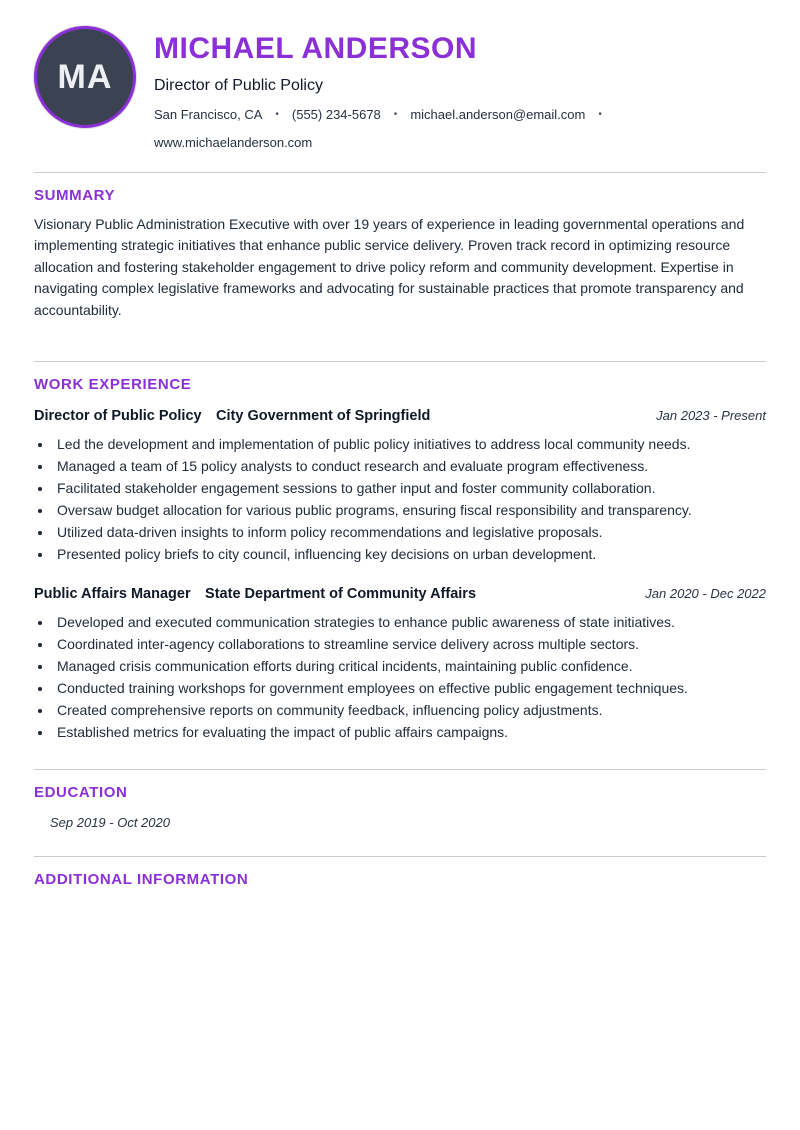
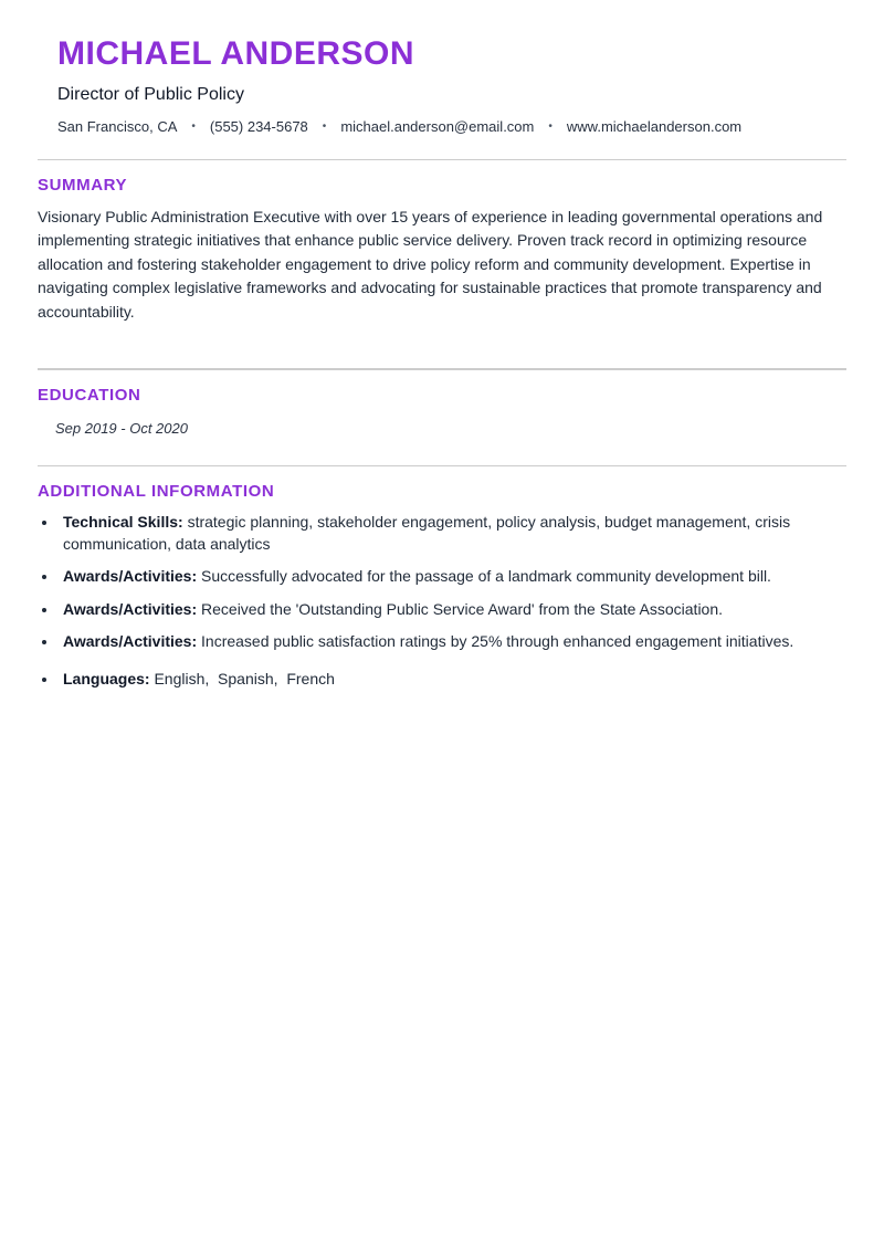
- MA
  MICHAEL ANDERSON
  Director of Public Policy
  San Francisco, CA
  •
  (555) 234-5678
  •
  michael.anderson@email.com
  •
  www.michaelanderson.com
  SUMMARY
- Visionary Public Administration Executive with over 19 years of experience in leading governmental operations and implementing strategic initiatives that enhance public service delivery. Proven track record in optimizing resource allocation and fostering stakeholder engagement to drive policy reform and community development. Expertise in navigating complex legislative frameworks and advocating for sustainable practices that promote transparency and accountability.
+ Visionary Public Administration Executive with over 15 years of experience in leading governmental operations and implementing strategic initiatives that enhance public service delivery. Proven track record in optimizing resource allocation and fostering stakeholder engagement to drive policy reform and community development. Expertise in navigating complex legislative frameworks and advocating for sustainable practices that promote transparency and accountability.
- WORK EXPERIENCE
- Director of Public Policy City Government of Springfield
- Jan 2023 - Present
- Led the development and implementation of public policy initiatives to address local community needs.
- Managed a team of 15 policy analysts to conduct research and evaluate program effectiveness.
- Facilitated stakeholder engagement sessions to gather input and foster community collaboration.
- Oversaw budget allocation for various public programs, ensuring fiscal responsibility and transparency.
- Utilized data-driven insights to inform policy recommendations and legislative proposals.
- Presented policy briefs to city council, influencing key decisions on urban development.
- Public Affairs Manager State Department of Community Affairs
- Jan 2020 - Dec 2022
- Developed and executed communication strategies to enhance public awareness of state initiatives.
- Coordinated inter-agency collaborations to streamline service delivery across multiple sectors.
- Managed crisis communication efforts during critical incidents, maintaining public confidence.
- Conducted training workshops for government employees on effective public engagement techniques.
- Created comprehensive reports on community feedback, influencing policy adjustments.
- Established metrics for evaluating the impact of public affairs campaigns.
  EDUCATION
  Sep 2019 - Oct 2020
  ADDITIONAL INFORMATION
+ Technical Skills: strategic planning, stakeholder engagement, policy analysis, budget management, crisis communication, data analytics
+ Awards/Activities: Successfully advocated for the passage of a landmark community development bill.
+ Awards/Activities: Received the 'Outstanding Public Service Award' from the State Association.
+ Awards/Activities: Increased public satisfaction ratings by 25% through enhanced engagement initiatives.
+ Languages: English, Spanish, French
